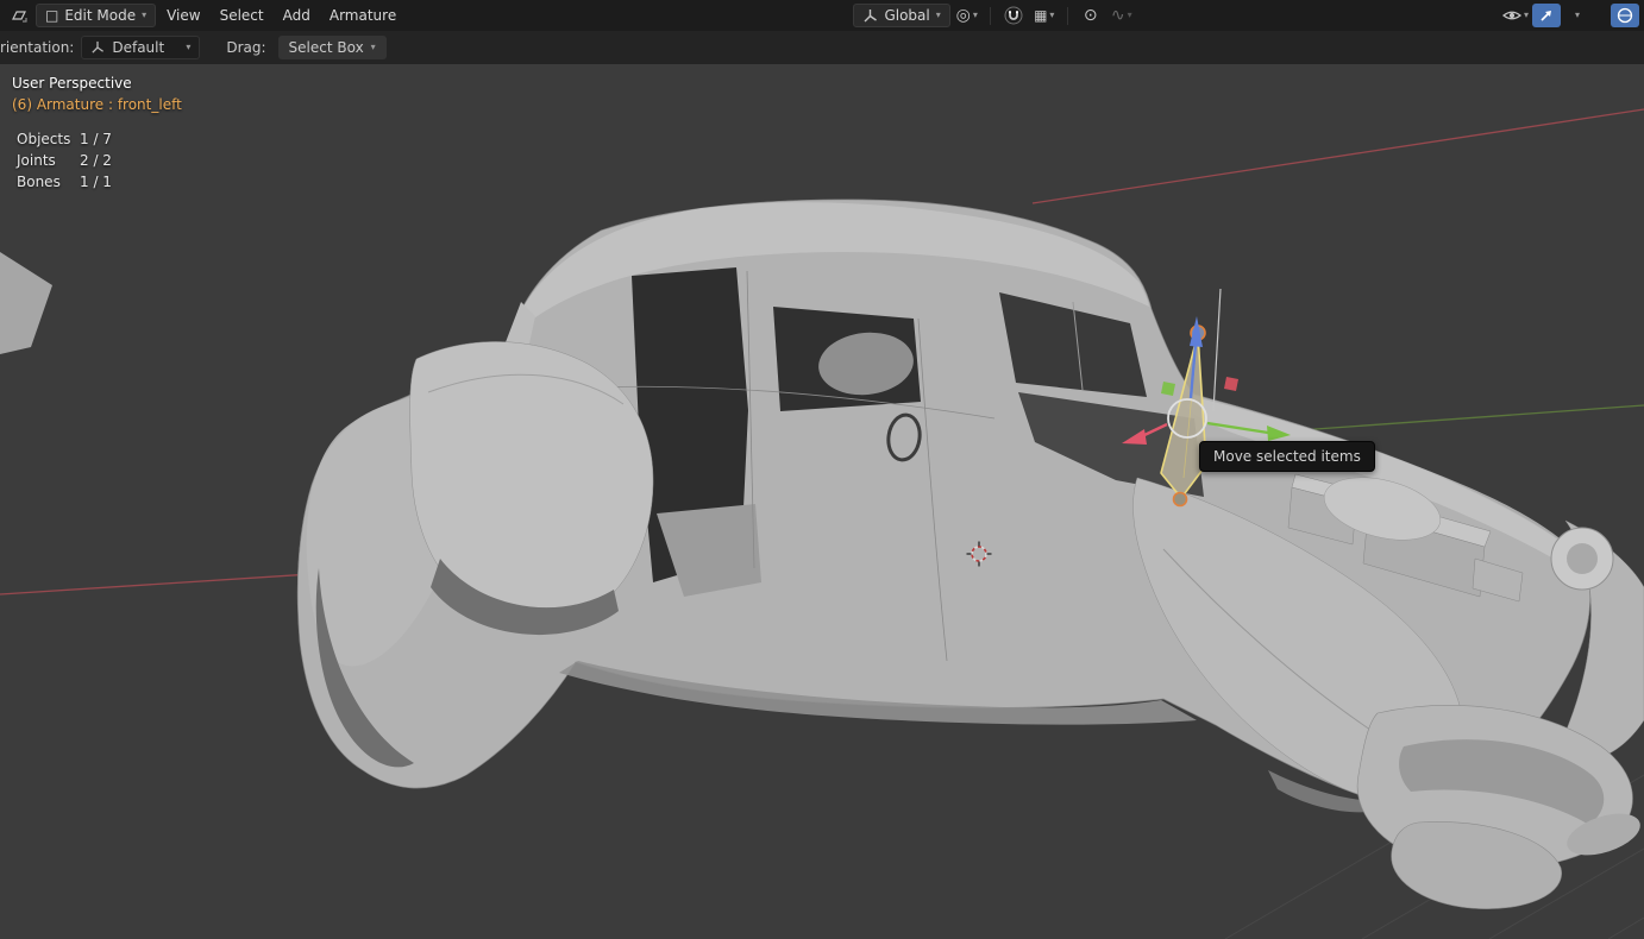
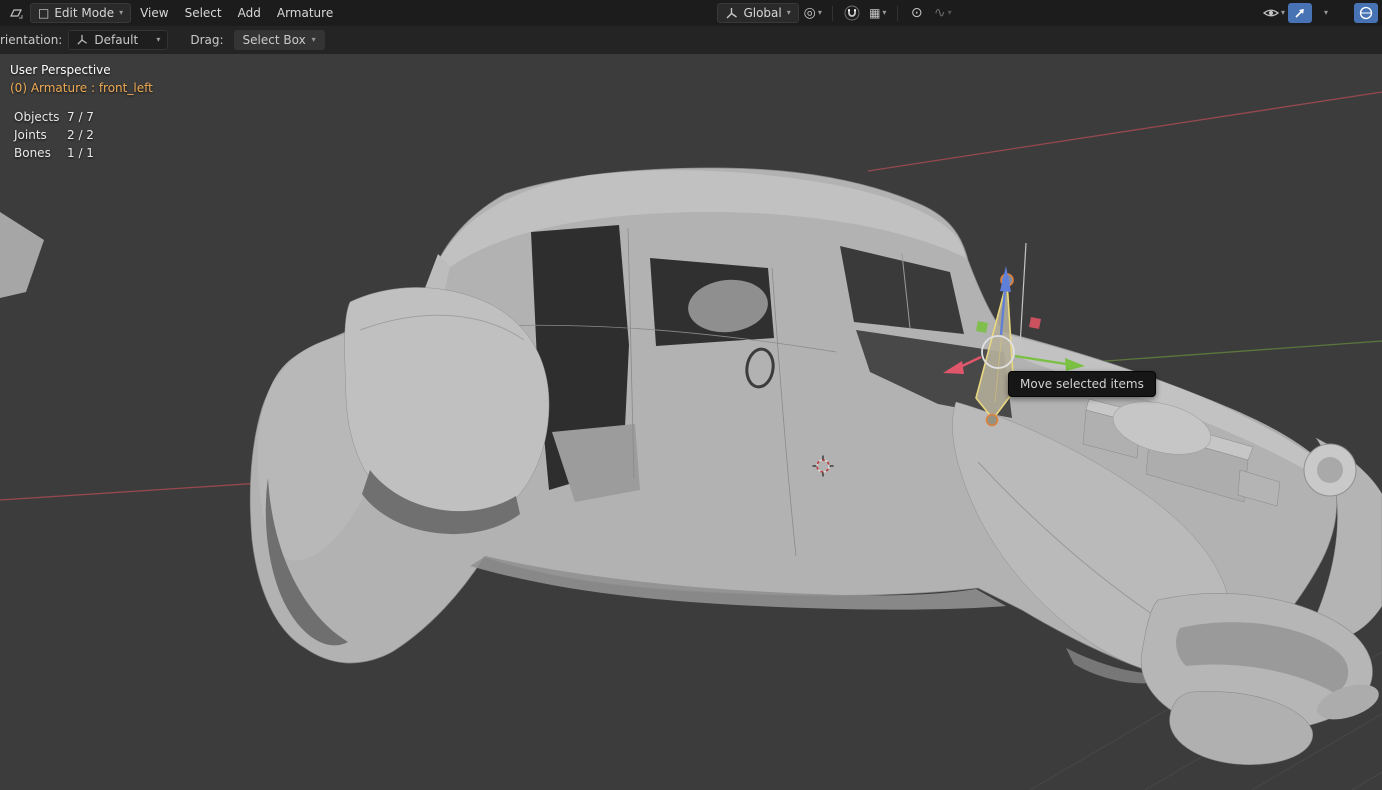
  □
  Edit Mode
  ▾
  View
  Select
  Add
  Armature
  Global
  ▾
  ◎
  ▾
  ▦
  ▾
  ⊙
  ∿
  ▾
  ▾
  ▾
  rientation:
  Default
  ▾
  Drag:
  Select Box
  ▾
  User Perspective
- (6) Armature : front_left
+ (0) Armature : front_left
  Objects
- 1 / 7
+ 7 / 7
  Joints
  2 / 2
  Bones
  1 / 1
  Move selected items
